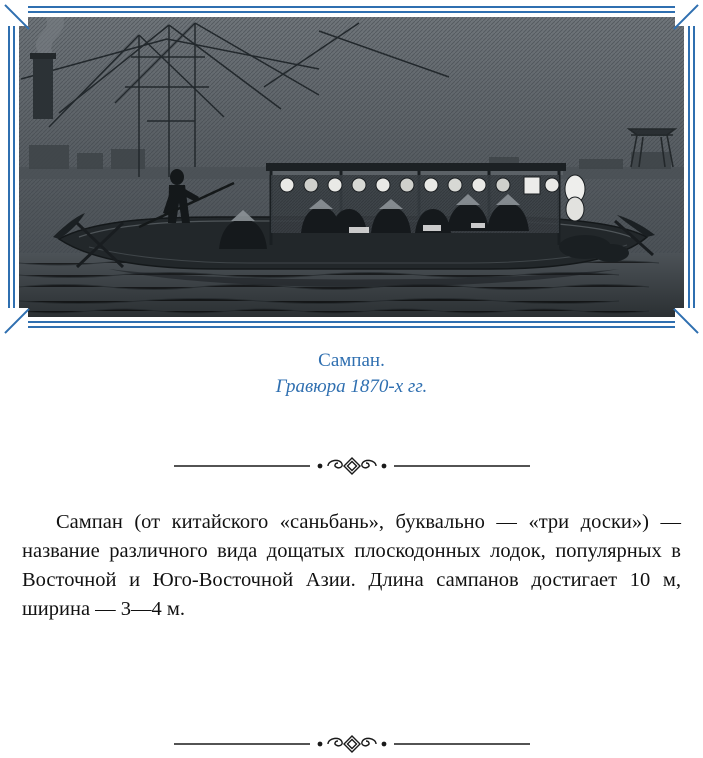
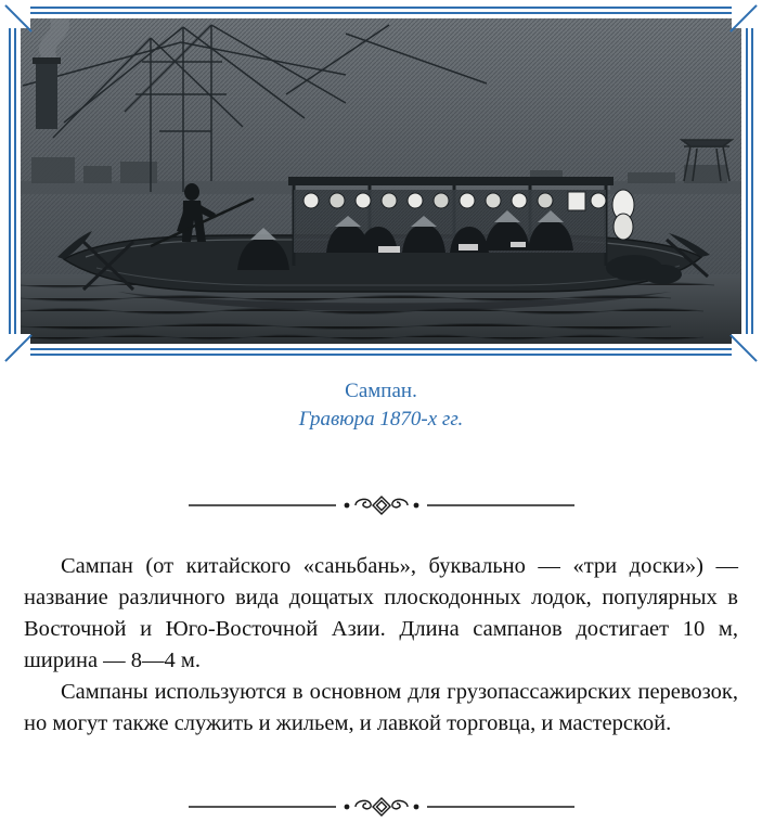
  Сампан.
  Гравюра 1870-х гг.
- Сампан (от китайского «саньбань», буквально — «три доски») — название различного вида дощатых плоскодонных лодок, популярных в Восточной и Юго-Восточной Азии. Длина сампанов достигает 10 м, ширина — 3—4 м.
+ Сампан (от китайского «саньбань», буквально — «три доски») — название различного вида дощатых плоскодонных лодок, популярных в Восточной и Юго-Восточной Азии. Длина сампанов достигает 10 м, ширина — 8—4 м.
+ Сампаны используются в основном для грузопассажирских перевозок, но могут также служить и жильем, и лавкой торговца, и мастерской.
